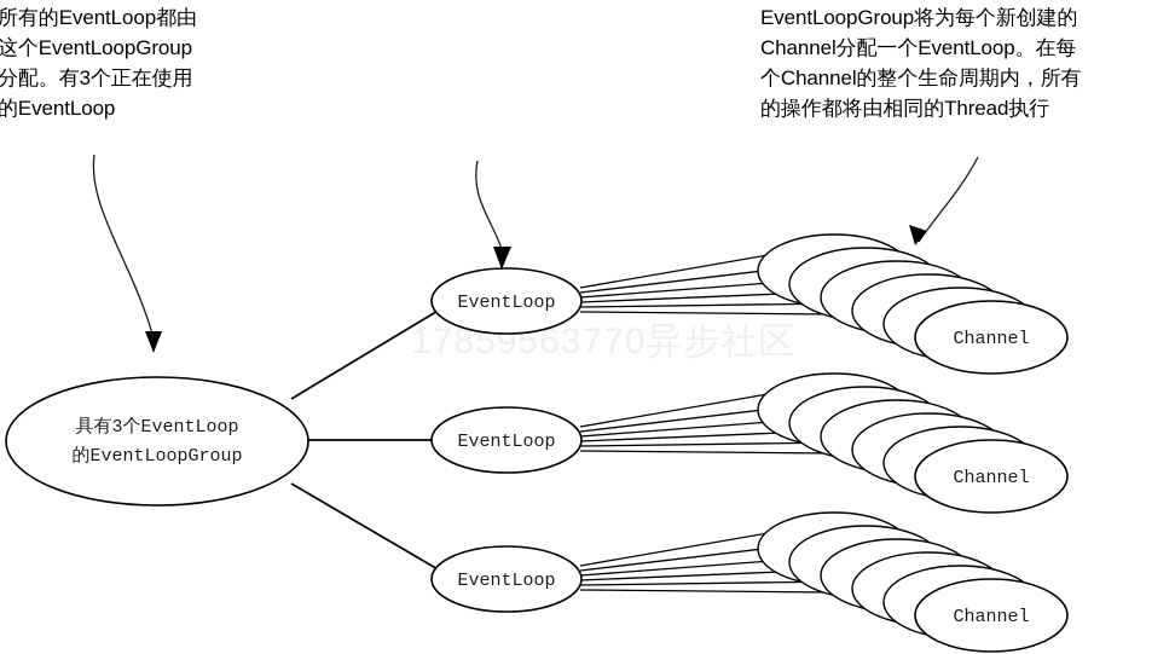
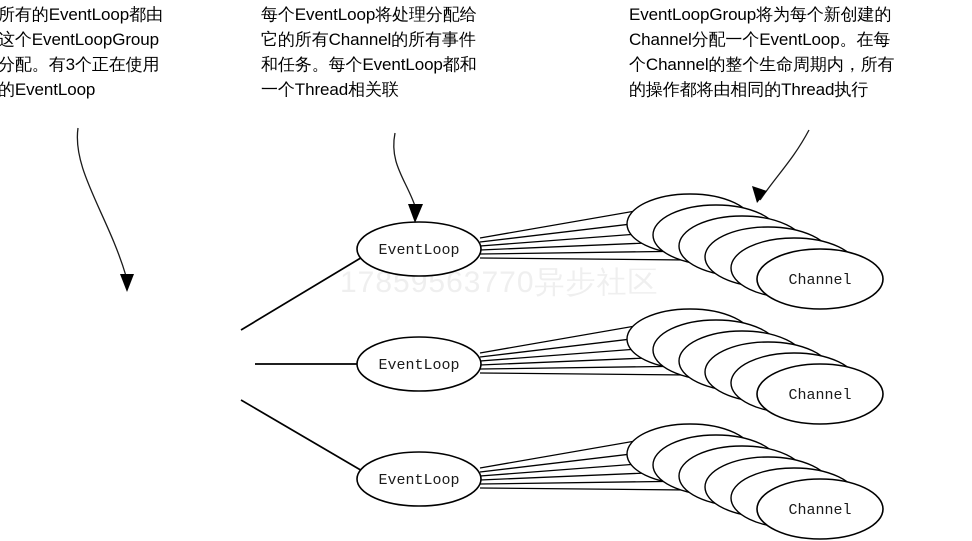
  所有的EventLoop都由
  这个EventLoopGroup
  分配。有3个正在使用
  的EventLoop
+ 每个EventLoop将处理分配给
+ 它的所有Channel的所有事件
+ 和任务。每个EventLoop都和
+ 一个Thread相关联
  EventLoopGroup将为每个新创建的
  Channel分配一个EventLoop。在每
  个Channel的整个生命周期内，所有
  的操作都将由相同的Thread执行
  17859563770异步社区
  Channel
  Channel
  Channel
  EventLoop
  EventLoop
  EventLoop
- 具有3个EventLoop
- 的EventLoopGroup
